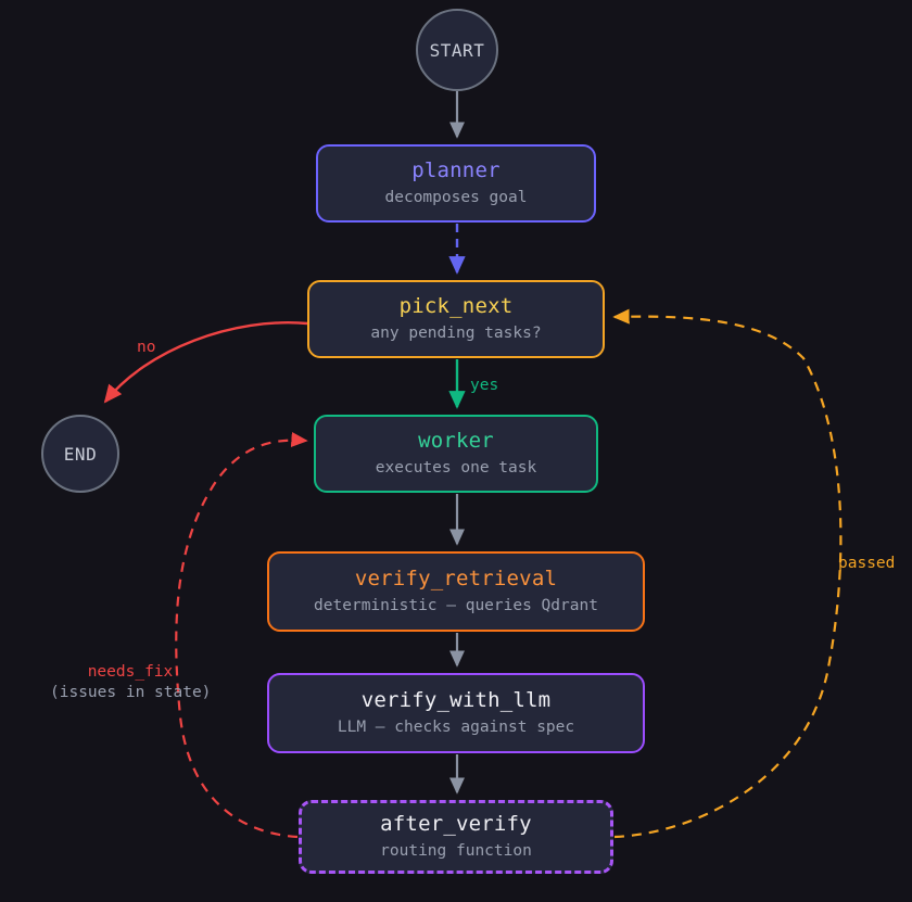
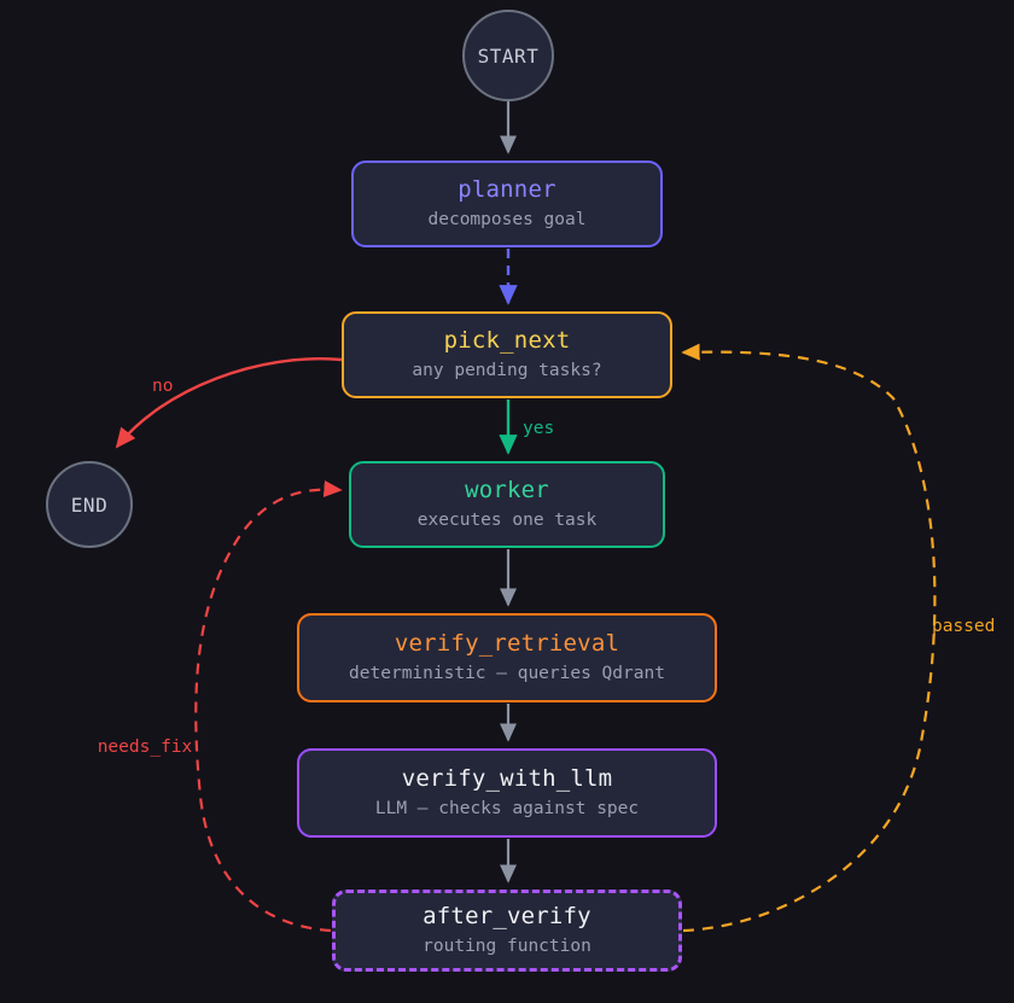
  START
  END
  planner
  decomposes goal
  pick_next
  any pending tasks?
  worker
  executes one task
  verify_retrieval
  deterministic — queries Qdrant
  verify_with_llm
  LLM — checks against spec
  after_verify
  routing function
  no
  yes
  passed
  needs_fix
- (issues in state)
